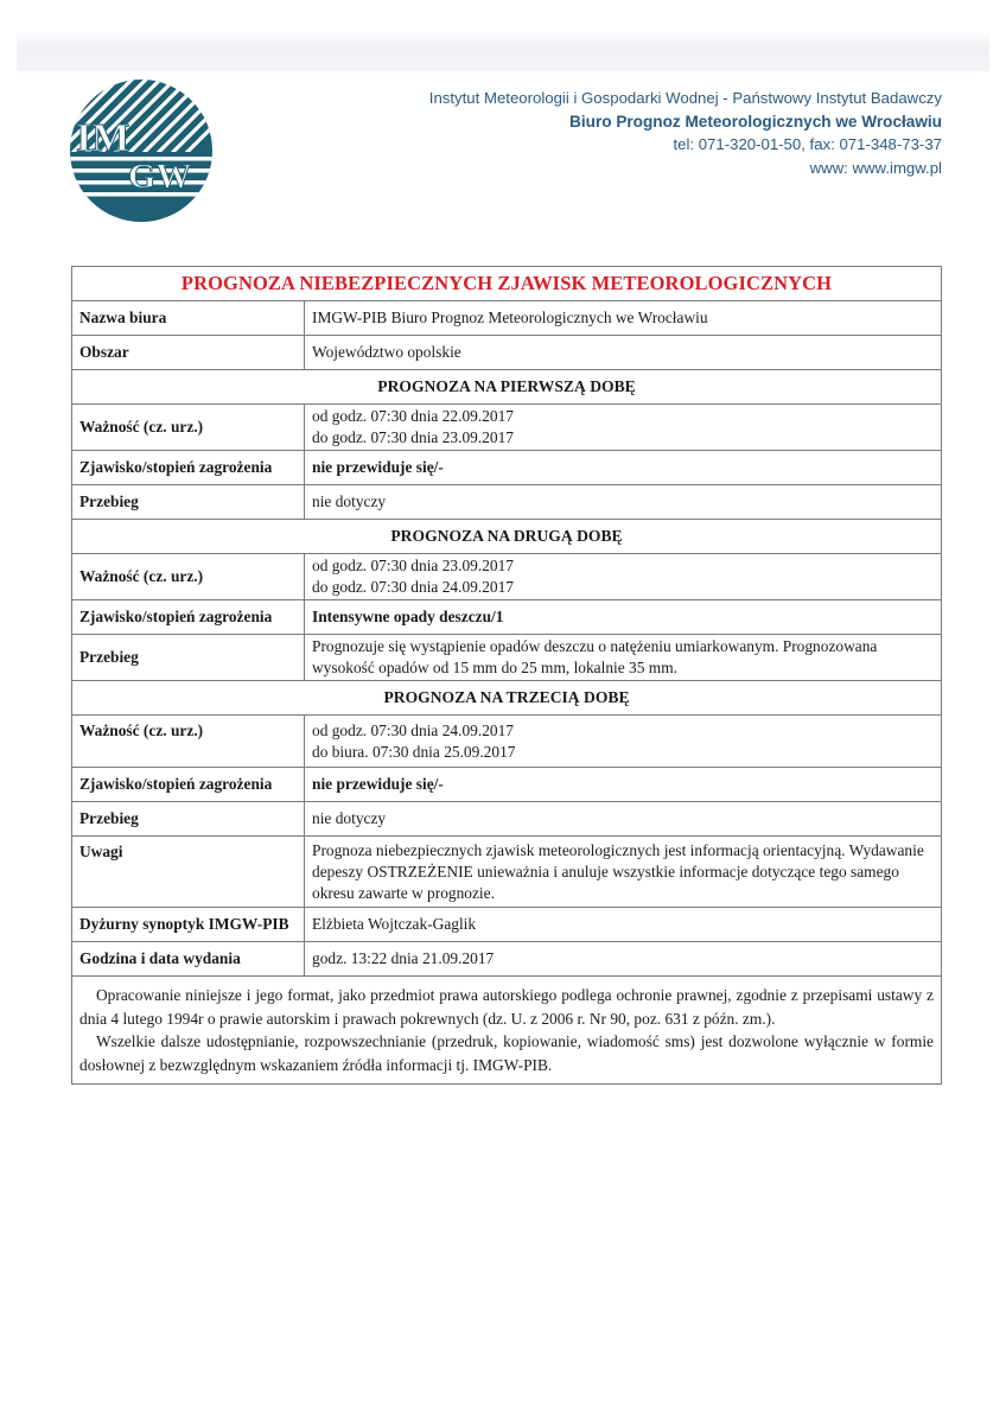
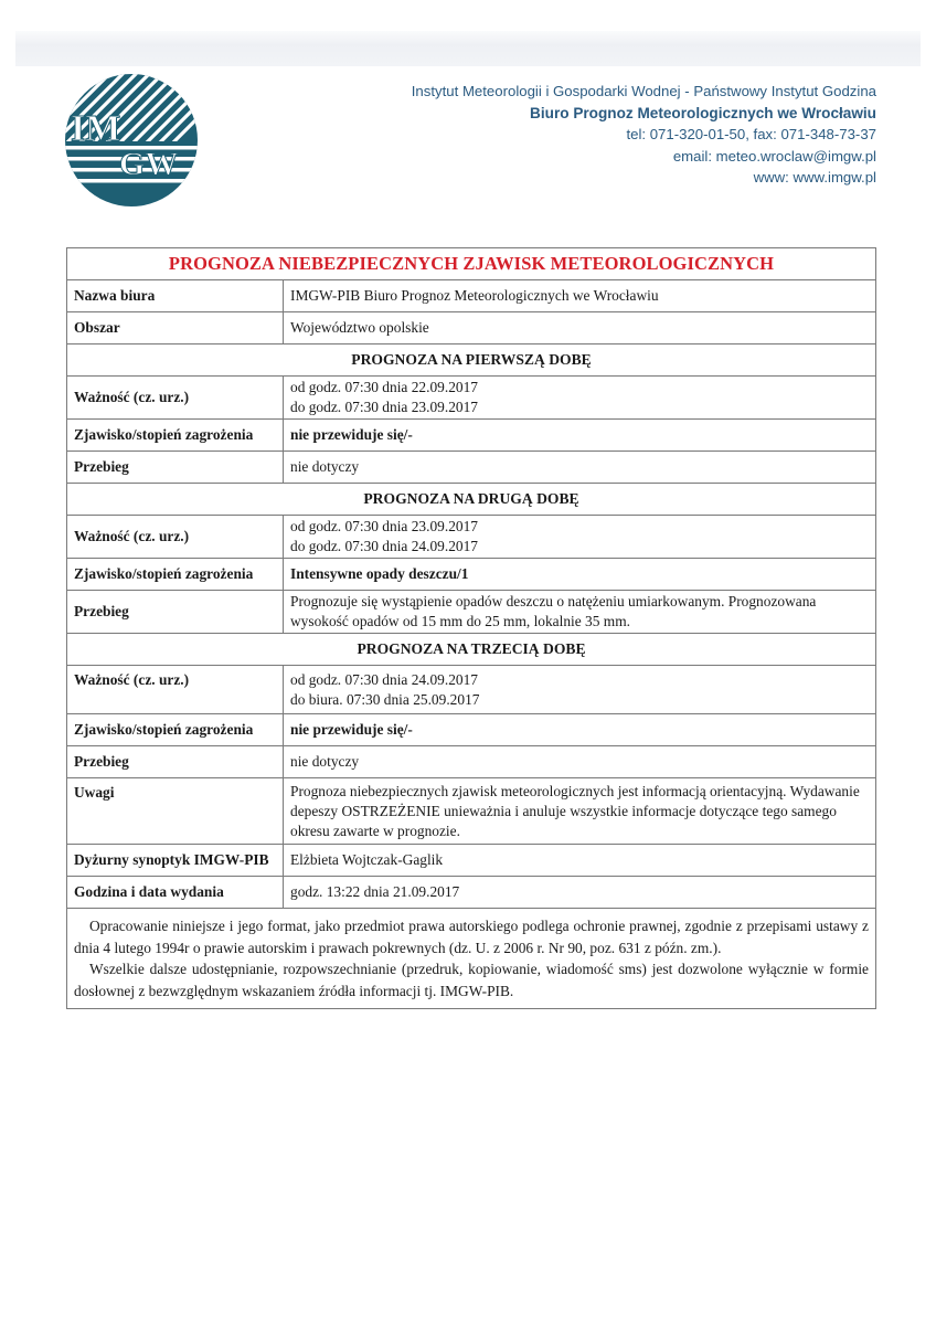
  IM
  GW
- Instytut Meteorologii i Gospodarki Wodnej - Państwowy Instytut Badawczy
+ Instytut Meteorologii i Gospodarki Wodnej - Państwowy Instytut Godzina
  Biuro Prognoz Meteorologicznych we Wrocławiu
  tel: 071-320-01-50, fax: 071-348-73-37
+ email: meteo.wroclaw@imgw.pl
  www: www.imgw.pl
  PROGNOZA NIEBEZPIECZNYCH ZJAWISK METEOROLOGICZNYCH
  Nazwa biura	IMGW-PIB Biuro Prognoz Meteorologicznych we Wrocławiu
  Obszar	Województwo opolskie
  PROGNOZA NA PIERWSZĄ DOBĘ
  Ważność (cz. urz.)	od godz. 07:30 dnia 22.09.2017 do godz. 07:30 dnia 23.09.2017
  Zjawisko/stopień zagrożenia	nie przewiduje się/-
  Przebieg	nie dotyczy
  PROGNOZA NA DRUGĄ DOBĘ
  Ważność (cz. urz.)	od godz. 07:30 dnia 23.09.2017 do godz. 07:30 dnia 24.09.2017
  Zjawisko/stopień zagrożenia	Intensywne opady deszczu/1
  Przebieg	Prognozuje się wystąpienie opadów deszczu o natężeniu umiarkowanym. Prognozowana wysokość opadów od 15 mm do 25 mm, lokalnie 35 mm.
  PROGNOZA NA TRZECIĄ DOBĘ
  Ważność (cz. urz.)	od godz. 07:30 dnia 24.09.2017 do biura. 07:30 dnia 25.09.2017
  Zjawisko/stopień zagrożenia	nie przewiduje się/-
  Przebieg	nie dotyczy
  Uwagi	Prognoza niebezpiecznych zjawisk meteorologicznych jest informacją orientacyjną. Wydawanie depeszy OSTRZEŻENIE unieważnia i anuluje wszystkie informacje dotyczące tego samego okresu zawarte w prognozie.
  Dyżurny synoptyk IMGW-PIB	Elżbieta Wojtczak-Gaglik
  Godzina i data wydania	godz. 13:22 dnia 21.09.2017
  Opracowanie niniejsze i jego format, jako przedmiot prawa autorskiego podlega ochronie prawnej, zgodnie z przepisami ustawy z dnia 4 lutego 1994r o prawie autorskim i prawach pokrewnych (dz. U. z 2006 r. Nr 90, poz. 631 z późn. zm.). Wszelkie dalsze udostępnianie, rozpowszechnianie (przedruk, kopiowanie, wiadomość sms) jest dozwolone wyłącznie w formie dosłownej z bezwzględnym wskazaniem źródła informacji tj. IMGW-PIB.
